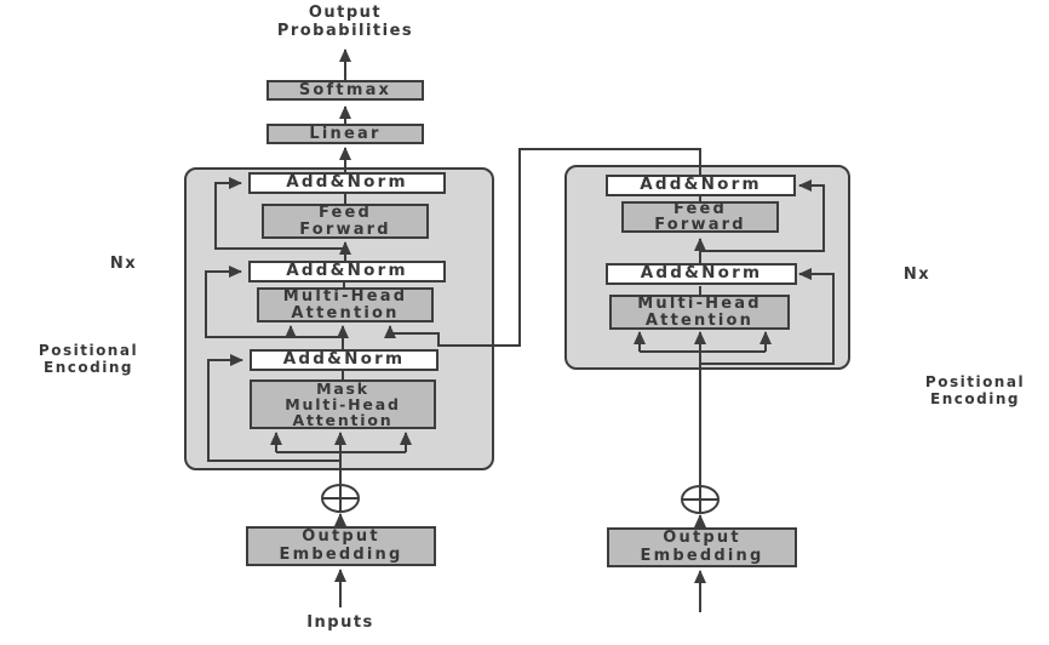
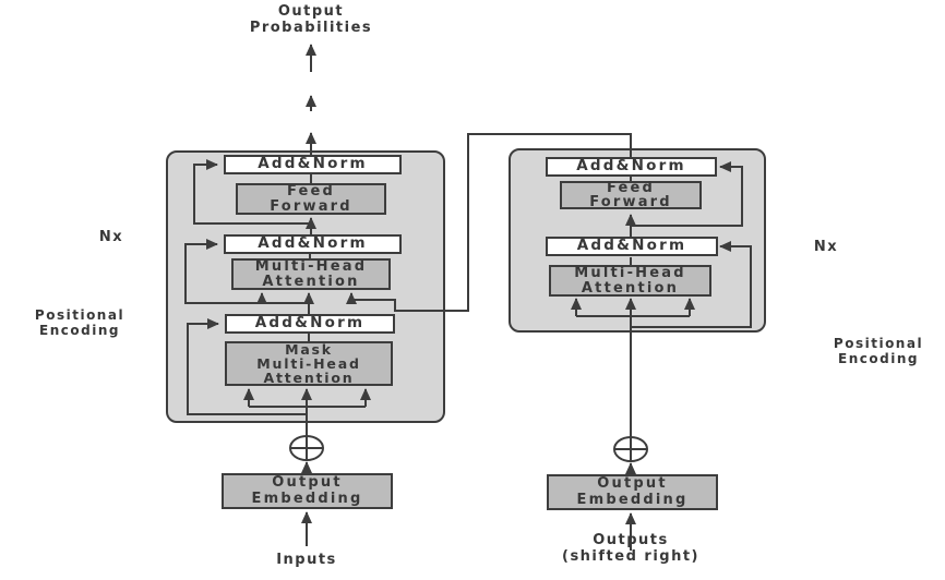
  Output
  Probabilities
- Softmax
- Linear
  Add&Norm
  Feed
  Forward
  Add&Norm
  Multi-Head
  Attention
  Add&Norm
  Mask
  Multi-Head
  Attention
  Add&Norm
  Feed
  Forward
  Add&Norm
  Multi-Head
  Attention
  Output
  Embedding
  Output
  Embedding
  Nx
  Positional
  Encoding
  Nx
  Positional
  Encoding
  Inputs
+ Outputs
+ (shifted right)
